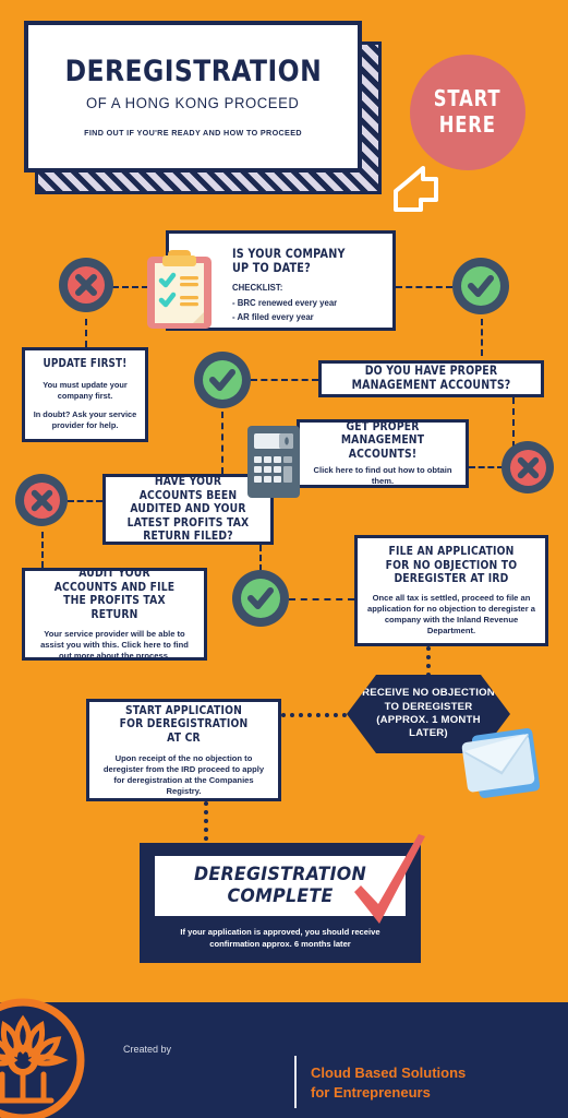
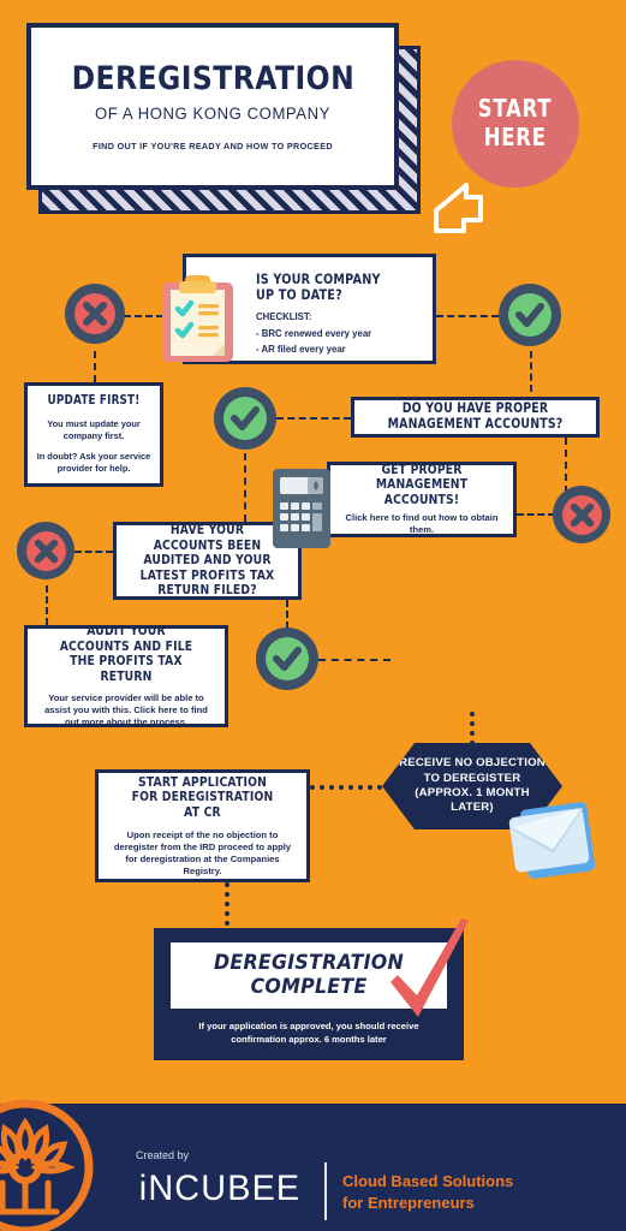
  DEREGISTRATION
- OF A HONG KONG PROCEED
+ OF A HONG KONG COMPANY
  FIND OUT IF YOU'RE READY AND HOW TO PROCEED
  START
  HERE
  IS YOUR COMPANY UP TO DATE?
  CHECKLIST:
  - BRC renewed every year
  - AR filed every year
  UPDATE FIRST!
  You must update your company first.
  In doubt? Ask your service provider for help.
  DO YOU HAVE PROPER MANAGEMENT ACCOUNTS?
  GET PROPER MANAGEMENT ACCOUNTS!
  Click here to find out how to obtain them.
  HAVE YOUR ACCOUNTS BEEN AUDITED AND YOUR LATEST PROFITS TAX RETURN FILED?
  AUDIT YOUR ACCOUNTS AND FILE THE PROFITS TAX RETURN
  Your service provider will be able to assist you with this. Click here to find out more about the process.
- FILE AN APPLICATION FOR NO OBJECTION TO DEREGISTER AT IRD
- Once all tax is settled, proceed to file an application for no objection to deregister a company with the Inland Revenue Department.
  RECEIVE NO OBJECTION TO DEREGISTER (APPROX. 1 MONTH LATER)
  START APPLICATION FOR DEREGISTRATION AT CR
  Upon receipt of the no objection to deregister from the IRD proceed to apply for deregistration at the Companies Registry.
  DEREGISTRATION COMPLETE
  If your application is approved, you should receive confirmation approx. 6 months later
  Created by
+ iNCUBEE
  Cloud Based Solutions
  for Entrepreneurs
